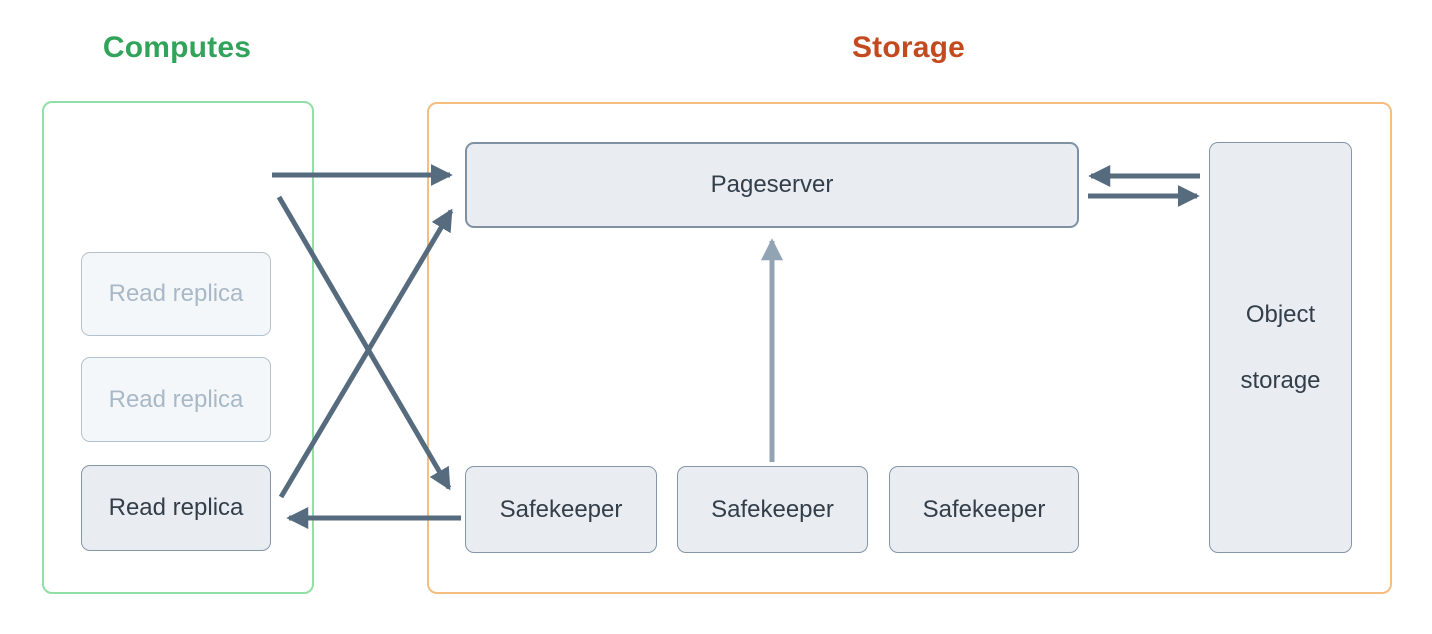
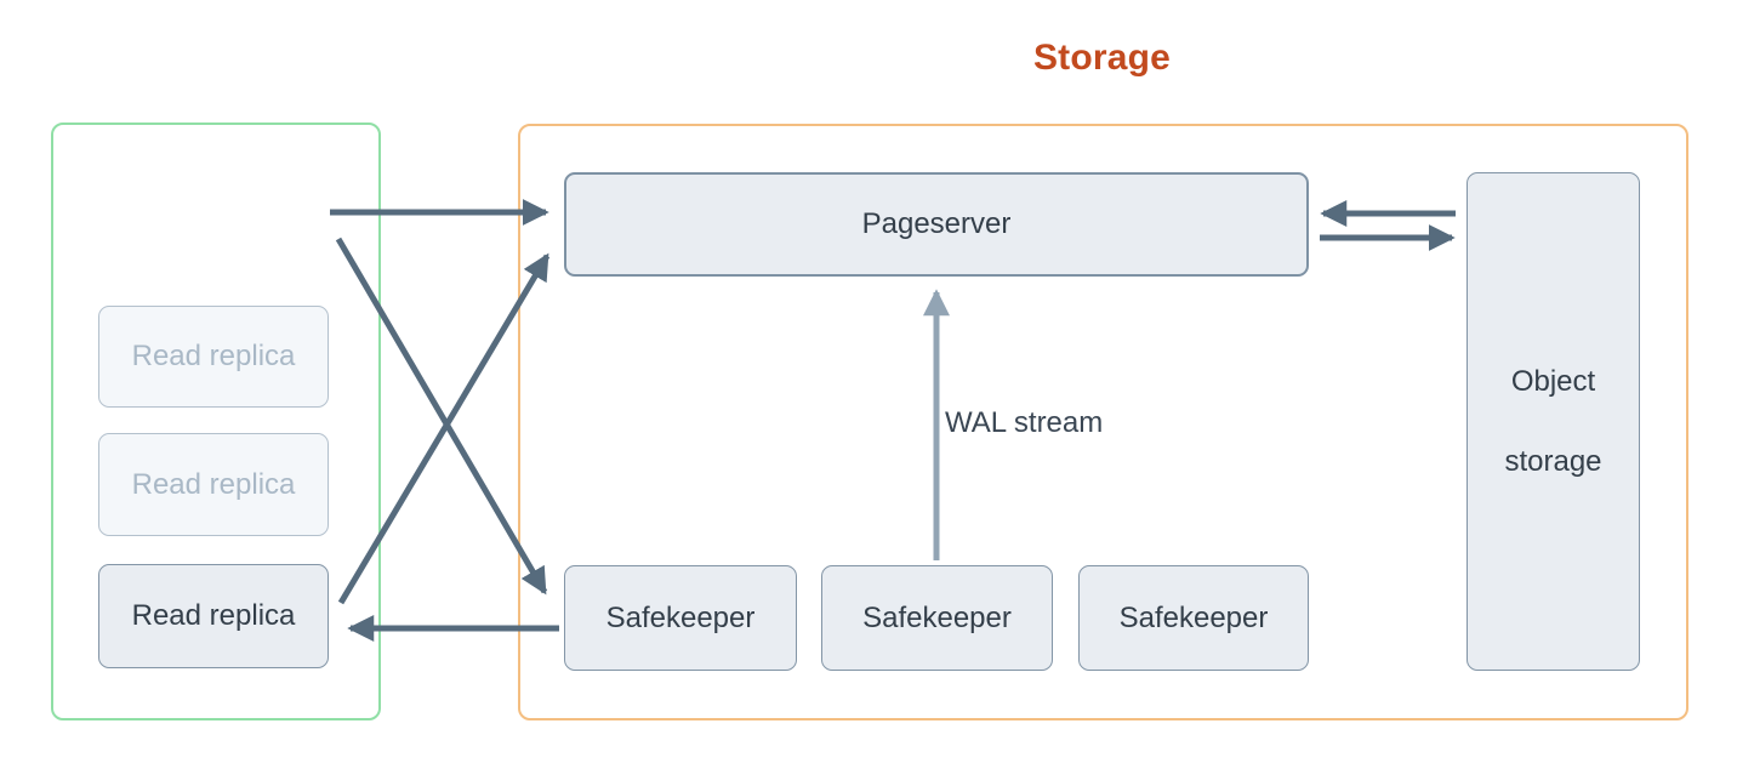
- Computes
  Storage
  Read replica
  Read replica
  Read replica
  Pageserver
  Safekeeper
  Safekeeper
  Safekeeper
  Object
  storage
+ WAL stream
